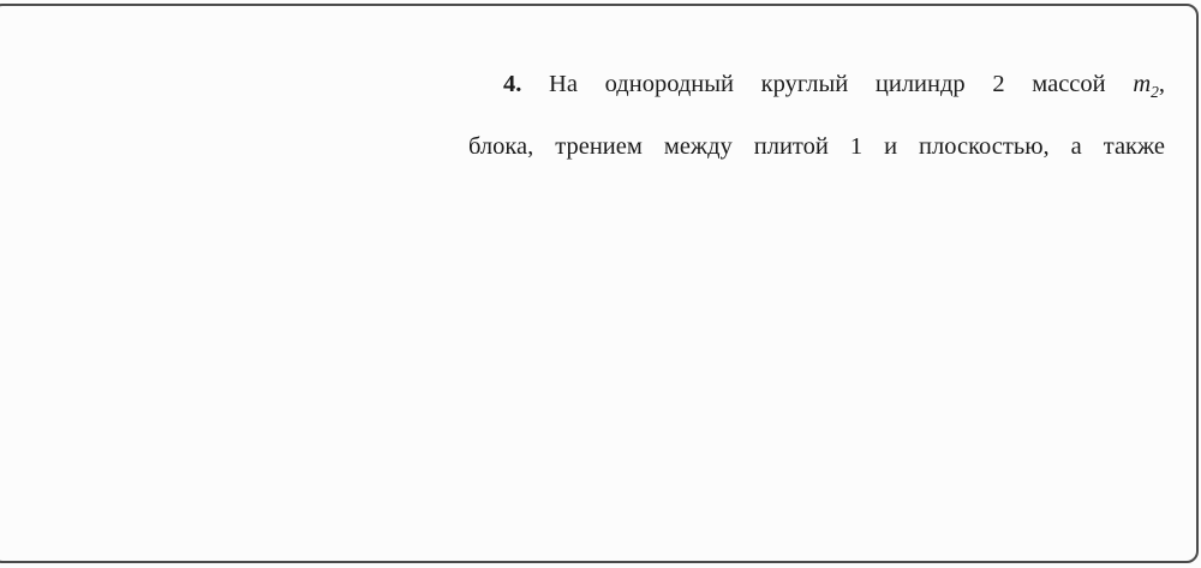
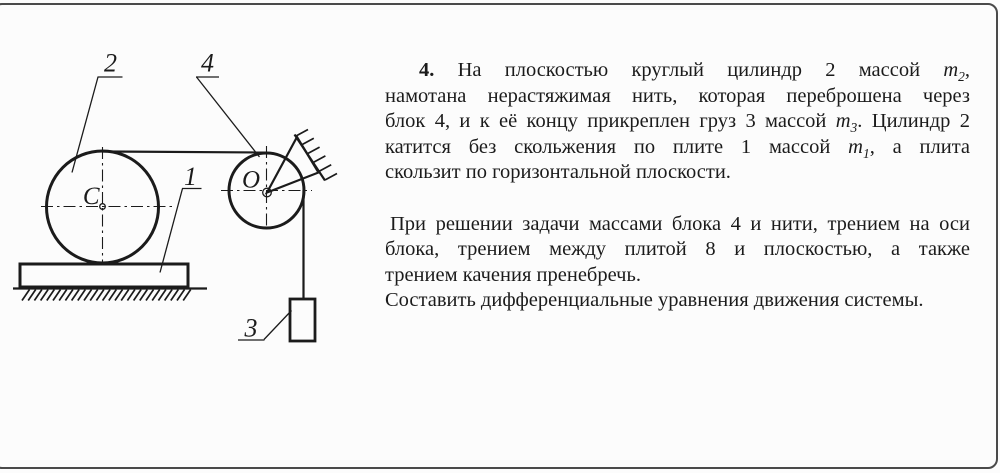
+ 2
+ 4
+ 1
+ 3
+ C
+ O
- 4. На однородный круглый цилиндр 2 массой m2,
+ 4. На плоскостью круглый цилиндр 2 массой m2,
+ намотана нерастяжимая нить, которая переброшена через
+ блок 4, и к её концу прикреплен груз 3 массой m3. Цилиндр 2
+ катится без скольжения по плите 1 массой m1, а плита
+ скользит по горизонтальной плоскости.
+ При решении задачи массами блока 4 и нити, трением на оси
- блока, трением между плитой 1 и плоскостью, а также
+ блока, трением между плитой 8 и плоскостью, а также
+ трением качения пренебречь.
+ Составить дифференциальные уравнения движения системы.
